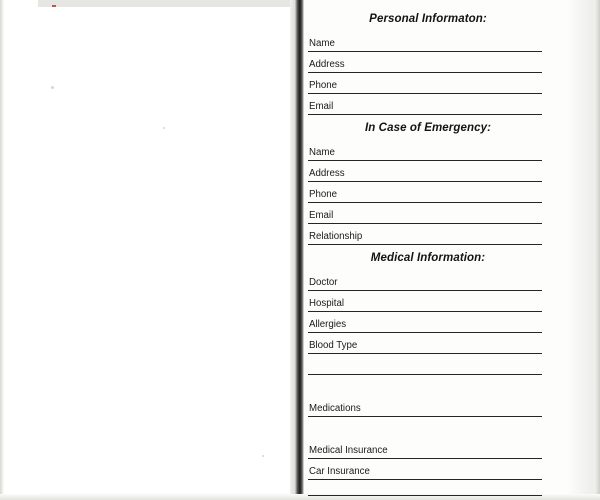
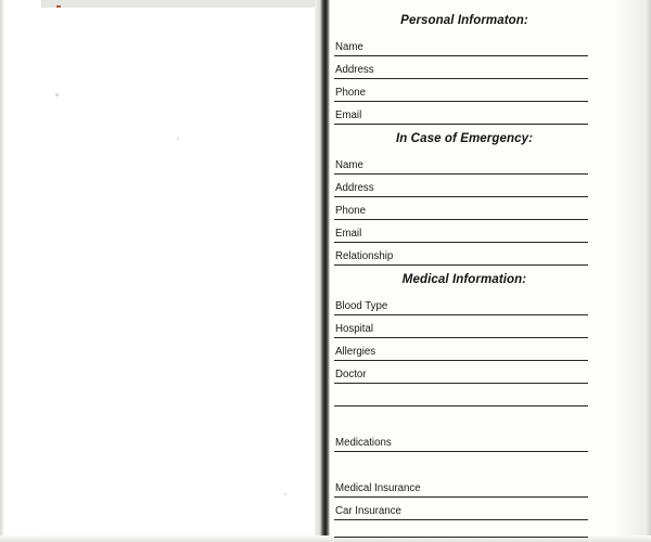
  Personal Informaton:
  Name
  Address
  Phone
  Email
  In Case of Emergency:
  Name
  Address
  Phone
  Email
  Relationship
  Medical Information:
- Doctor
+ Blood Type
  Hospital
  Allergies
- Blood Type
+ Doctor
  Medications
  Medical Insurance
  Car Insurance
